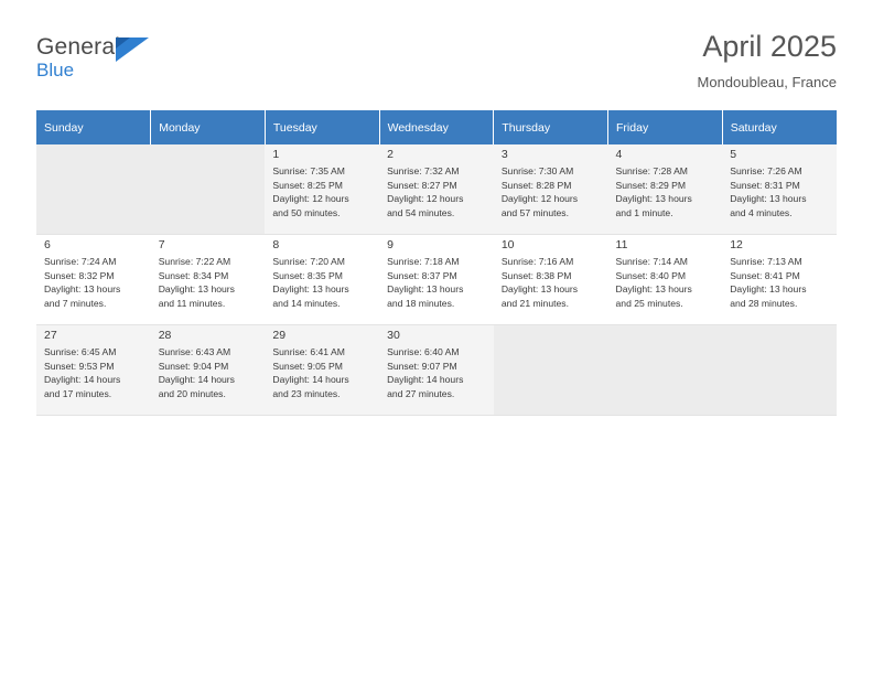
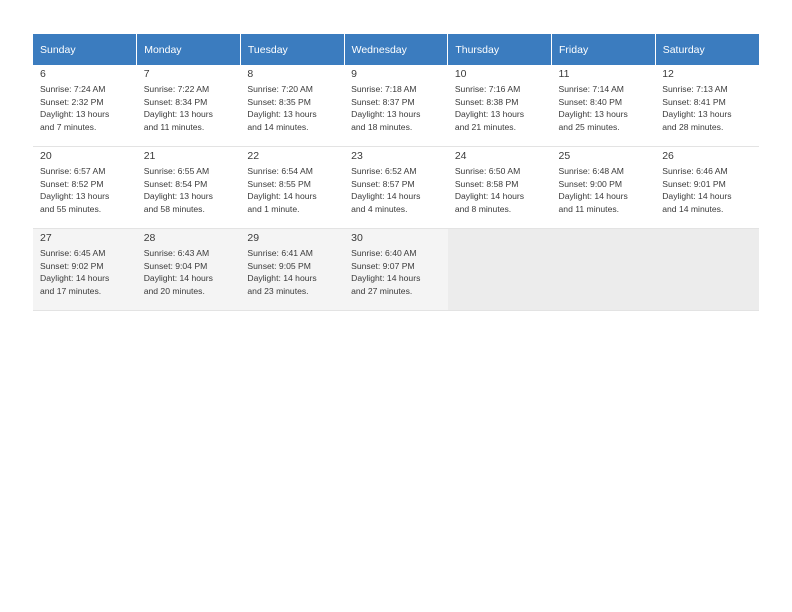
- General
- Blue
- April 2025
- Mondoubleau, France
  Sunday	Monday	Tuesday	Wednesday	Thursday	Friday	Saturday
- 		1Sunrise: 7:35 AMSunset: 8:25 PMDaylight: 12 hoursand 50 minutes.	2Sunrise: 7:32 AMSunset: 8:27 PMDaylight: 12 hoursand 54 minutes.	3Sunrise: 7:30 AMSunset: 8:28 PMDaylight: 12 hoursand 57 minutes.	4Sunrise: 7:28 AMSunset: 8:29 PMDaylight: 13 hoursand 1 minute.	5Sunrise: 7:26 AMSunset: 8:31 PMDaylight: 13 hoursand 4 minutes.
- 6Sunrise: 7:24 AMSunset: 8:32 PMDaylight: 13 hoursand 7 minutes.	7Sunrise: 7:22 AMSunset: 8:34 PMDaylight: 13 hoursand 11 minutes.	8Sunrise: 7:20 AMSunset: 8:35 PMDaylight: 13 hoursand 14 minutes.	9Sunrise: 7:18 AMSunset: 8:37 PMDaylight: 13 hoursand 18 minutes.	10Sunrise: 7:16 AMSunset: 8:38 PMDaylight: 13 hoursand 21 minutes.	11Sunrise: 7:14 AMSunset: 8:40 PMDaylight: 13 hoursand 25 minutes.	12Sunrise: 7:13 AMSunset: 8:41 PMDaylight: 13 hoursand 28 minutes.
+ 6Sunrise: 7:24 AMSunset: 2:32 PMDaylight: 13 hoursand 7 minutes.	7Sunrise: 7:22 AMSunset: 8:34 PMDaylight: 13 hoursand 11 minutes.	8Sunrise: 7:20 AMSunset: 8:35 PMDaylight: 13 hoursand 14 minutes.	9Sunrise: 7:18 AMSunset: 8:37 PMDaylight: 13 hoursand 18 minutes.	10Sunrise: 7:16 AMSunset: 8:38 PMDaylight: 13 hoursand 21 minutes.	11Sunrise: 7:14 AMSunset: 8:40 PMDaylight: 13 hoursand 25 minutes.	12Sunrise: 7:13 AMSunset: 8:41 PMDaylight: 13 hoursand 28 minutes.
+ 20Sunrise: 6:57 AMSunset: 8:52 PMDaylight: 13 hoursand 55 minutes.	21Sunrise: 6:55 AMSunset: 8:54 PMDaylight: 13 hoursand 58 minutes.	22Sunrise: 6:54 AMSunset: 8:55 PMDaylight: 14 hoursand 1 minute.	23Sunrise: 6:52 AMSunset: 8:57 PMDaylight: 14 hoursand 4 minutes.	24Sunrise: 6:50 AMSunset: 8:58 PMDaylight: 14 hoursand 8 minutes.	25Sunrise: 6:48 AMSunset: 9:00 PMDaylight: 14 hoursand 11 minutes.	26Sunrise: 6:46 AMSunset: 9:01 PMDaylight: 14 hoursand 14 minutes.
- 27Sunrise: 6:45 AMSunset: 9:53 PMDaylight: 14 hoursand 17 minutes.	28Sunrise: 6:43 AMSunset: 9:04 PMDaylight: 14 hoursand 20 minutes.	29Sunrise: 6:41 AMSunset: 9:05 PMDaylight: 14 hoursand 23 minutes.	30Sunrise: 6:40 AMSunset: 9:07 PMDaylight: 14 hoursand 27 minutes.
+ 27Sunrise: 6:45 AMSunset: 9:02 PMDaylight: 14 hoursand 17 minutes.	28Sunrise: 6:43 AMSunset: 9:04 PMDaylight: 14 hoursand 20 minutes.	29Sunrise: 6:41 AMSunset: 9:05 PMDaylight: 14 hoursand 23 minutes.	30Sunrise: 6:40 AMSunset: 9:07 PMDaylight: 14 hoursand 27 minutes.
